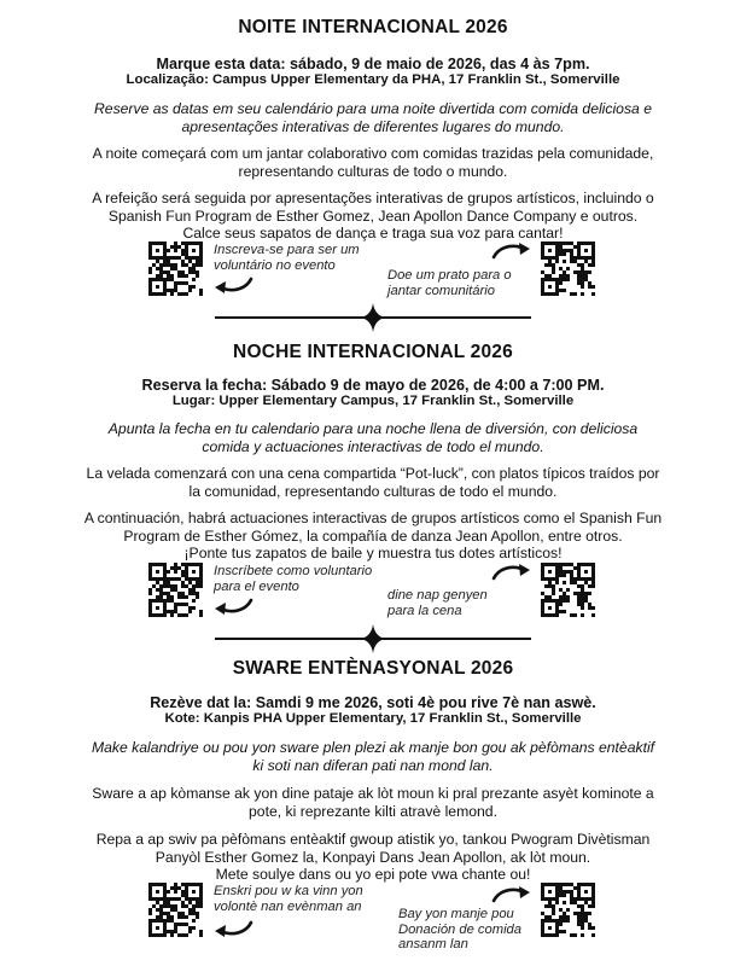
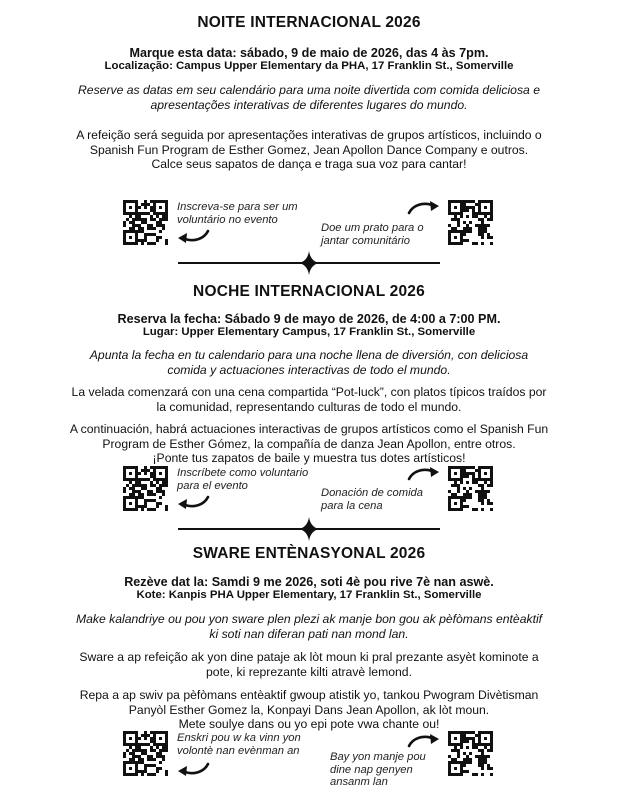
  NOITE INTERNACIONAL 2026
  Marque esta data: sábado, 9 de maio de 2026, das 4 às 7pm.
  Localização: Campus Upper Elementary da PHA, 17 Franklin St., Somerville
  Reserve as datas em seu calendário para uma noite divertida com comida deliciosa e
  apresentações interativas de diferentes lugares do mundo.
- A noite começará com um jantar colaborativo com comidas trazidas pela comunidade,
- representando culturas de todo o mundo.
  A refeição será seguida por apresentações interativas de grupos artísticos, incluindo o
  Spanish Fun Program de Esther Gomez, Jean Apollon Dance Company e outros.
  Calce seus sapatos de dança e traga sua voz para cantar!
  Inscreva-se para ser um
  voluntário no evento
  Doe um prato para o
  jantar comunitário
  NOCHE INTERNACIONAL 2026
  Reserva la fecha: Sábado 9 de mayo de 2026, de 4:00 a 7:00 PM.
  Lugar: Upper Elementary Campus, 17 Franklin St., Somerville
  Apunta la fecha en tu calendario para una noche llena de diversión, con deliciosa
  comida y actuaciones interactivas de todo el mundo.
  La velada comenzará con una cena compartida “Pot-luck”, con platos típicos traídos por
  la comunidad, representando culturas de todo el mundo.
  A continuación, habrá actuaciones interactivas de grupos artísticos como el Spanish Fun
  Program de Esther Gómez, la compañía de danza Jean Apollon, entre otros.
  ¡Ponte tus zapatos de baile y muestra tus dotes artísticos!
  Inscríbete como voluntario
  para el evento
- dine nap genyen
+ Donación de comida
  para la cena
  SWARE ENTÈNASYONAL 2026
  Rezève dat la: Samdi 9 me 2026, soti 4è pou rive 7è nan aswè.
  Kote: Kanpis PHA Upper Elementary, 17 Franklin St., Somerville
  Make kalandriye ou pou yon sware plen plezi ak manje bon gou ak pèfòmans entèaktif
  ki soti nan diferan pati nan mond lan.
- Sware a ap kòmanse ak yon dine pataje ak lòt moun ki pral prezante asyèt kominote a
+ Sware a ap refeição ak yon dine pataje ak lòt moun ki pral prezante asyèt kominote a
  pote, ki reprezante kilti atravè lemond.
  Repa a ap swiv pa pèfòmans entèaktif gwoup atistik yo, tankou Pwogram Divètisman
  Panyòl Esther Gomez la, Konpayi Dans Jean Apollon, ak lòt moun.
  Mete soulye dans ou yo epi pote vwa chante ou!
  Enskri pou w ka vinn yon
  volontè nan evènman an
  Bay yon manje pou
- Donación de comida
+ dine nap genyen
  ansanm lan
